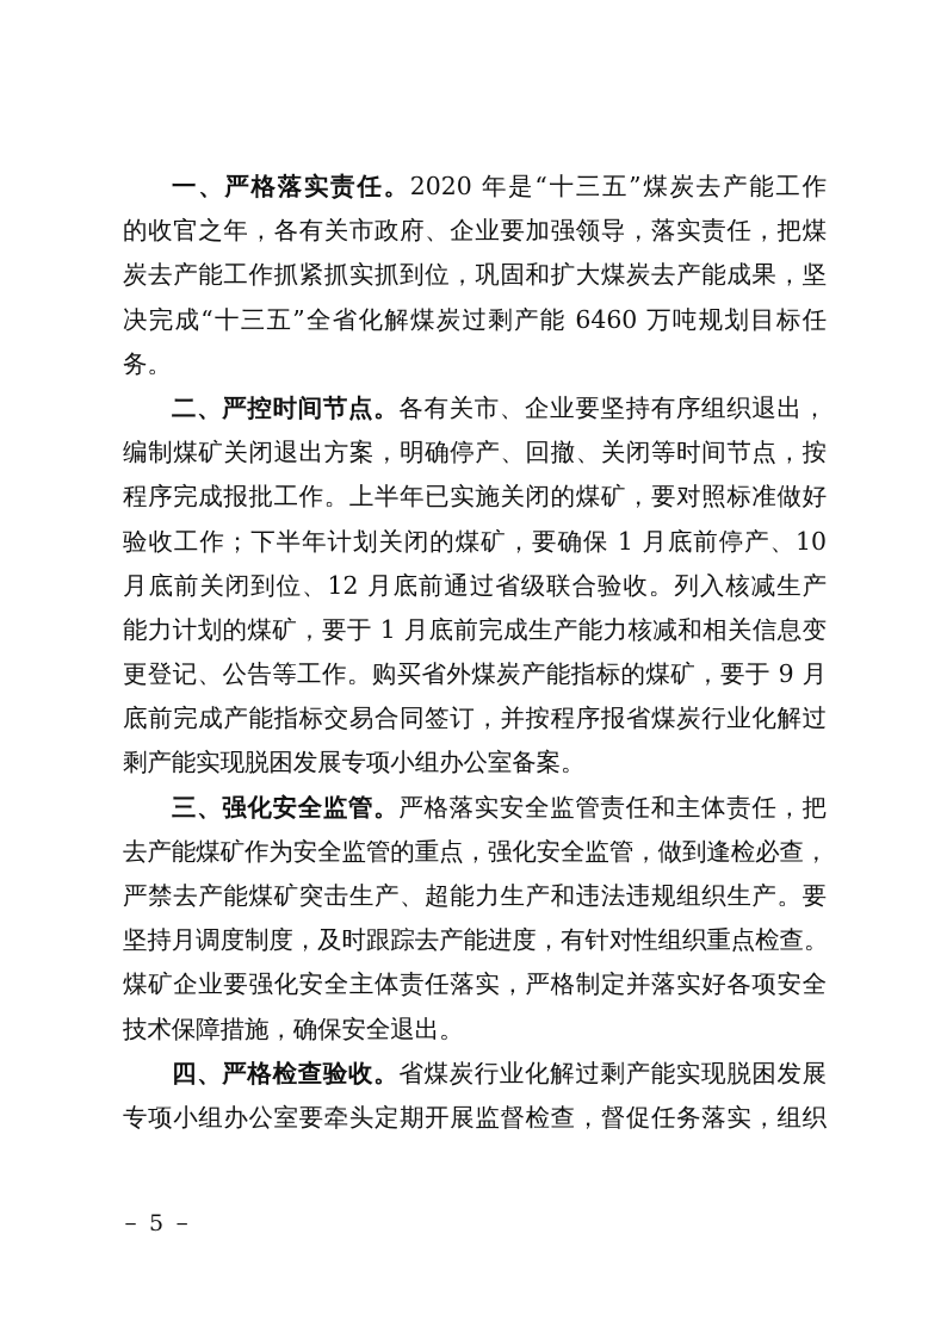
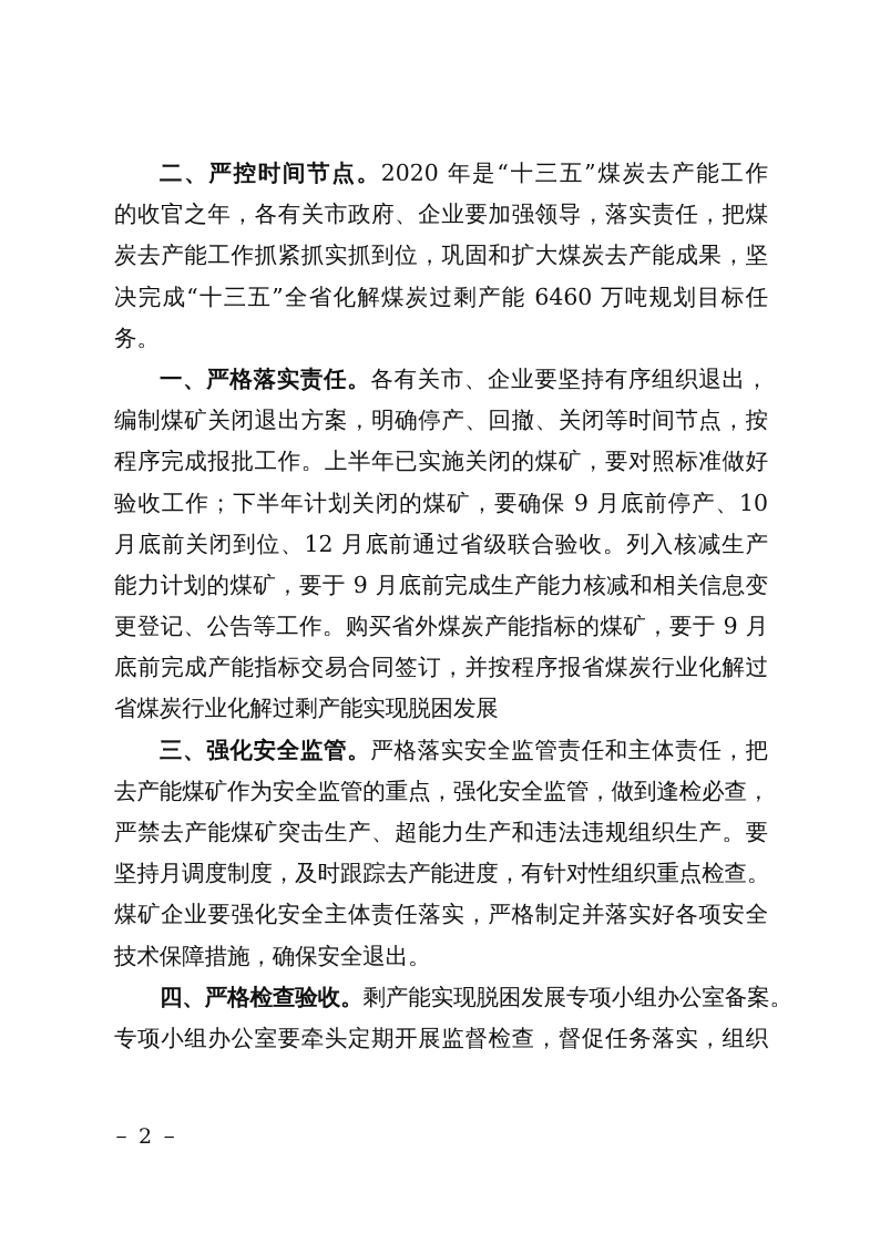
- 一、严格落实责任。2020 年是“十三五”煤炭去产能工作
+ 二、严控时间节点。2020 年是“十三五”煤炭去产能工作
  的收官之年，各有关市政府、企业要加强领导，落实责任，把煤
  炭去产能工作抓紧抓实抓到位，巩固和扩大煤炭去产能成果，坚
  决完成“十三五”全省化解煤炭过剩产能 6460 万吨规划目标任
  务。
- 二、严控时间节点。各有关市、企业要坚持有序组织退出，
+ 一、严格落实责任。各有关市、企业要坚持有序组织退出，
  编制煤矿关闭退出方案，明确停产、回撤、关闭等时间节点，按
  程序完成报批工作。上半年已实施关闭的煤矿，要对照标准做好
- 验收工作；下半年计划关闭的煤矿，要确保 1 月底前停产、10
+ 验收工作；下半年计划关闭的煤矿，要确保 9 月底前停产、10
  月底前关闭到位、12 月底前通过省级联合验收。列入核减生产
- 能力计划的煤矿，要于 1 月底前完成生产能力核减和相关信息变
+ 能力计划的煤矿，要于 9 月底前完成生产能力核减和相关信息变
  更登记、公告等工作。购买省外煤炭产能指标的煤矿，要于 9 月
  底前完成产能指标交易合同签订，并按程序报省煤炭行业化解过
- 剩产能实现脱困发展专项小组办公室备案。
+ 省煤炭行业化解过剩产能实现脱困发展
  三、强化安全监管。严格落实安全监管责任和主体责任，把
  去产能煤矿作为安全监管的重点，强化安全监管，做到逢检必查，
  严禁去产能煤矿突击生产、超能力生产和违法违规组织生产。要
  坚持月调度制度，及时跟踪去产能进度，有针对性组织重点检查。
  煤矿企业要强化安全主体责任落实，严格制定并落实好各项安全
  技术保障措施，确保安全退出。
- 四、严格检查验收。省煤炭行业化解过剩产能实现脱困发展
+ 四、严格检查验收。剩产能实现脱困发展专项小组办公室备案。
  专项小组办公室要牵头定期开展监督检查，督促任务落实，组织
- － 5 －
+ － 2 －
